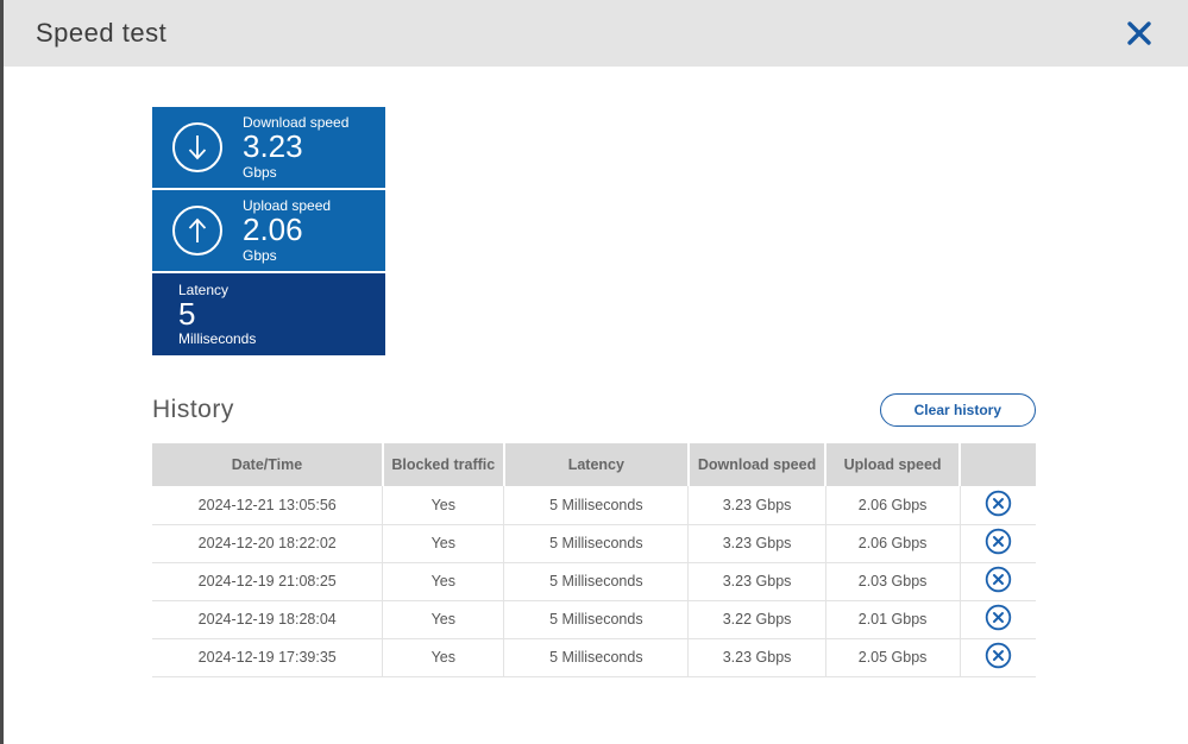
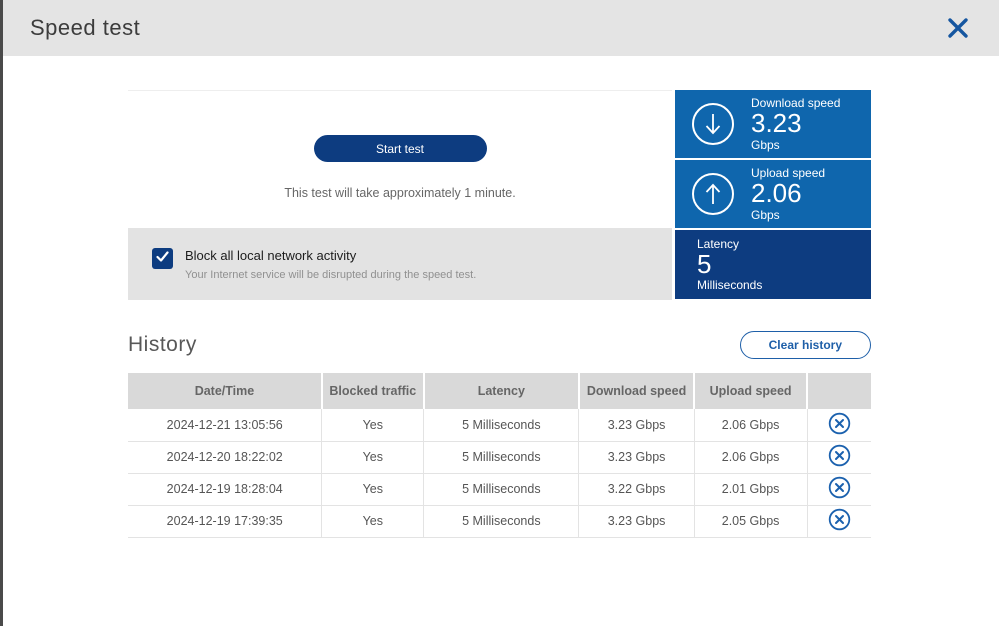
  Speed test
+ Start test
+ This test will take approximately 1 minute.
+ Block all local network activity
+ Your Internet service will be disrupted during the speed test.
  Download speed
  3.23
  Gbps
  Upload speed
  2.06
  Gbps
  Latency
  5
  Milliseconds
  History
  Clear history
  Date/Time	Blocked traffic	Latency	Download speed	Upload speed
  2024-12-21 13:05:56	Yes	5 Milliseconds	3.23 Gbps	2.06 Gbps
  2024-12-20 18:22:02	Yes	5 Milliseconds	3.23 Gbps	2.06 Gbps
- 2024-12-19 21:08:25	Yes	5 Milliseconds	3.23 Gbps	2.03 Gbps
  2024-12-19 18:28:04	Yes	5 Milliseconds	3.22 Gbps	2.01 Gbps
  2024-12-19 17:39:35	Yes	5 Milliseconds	3.23 Gbps	2.05 Gbps
